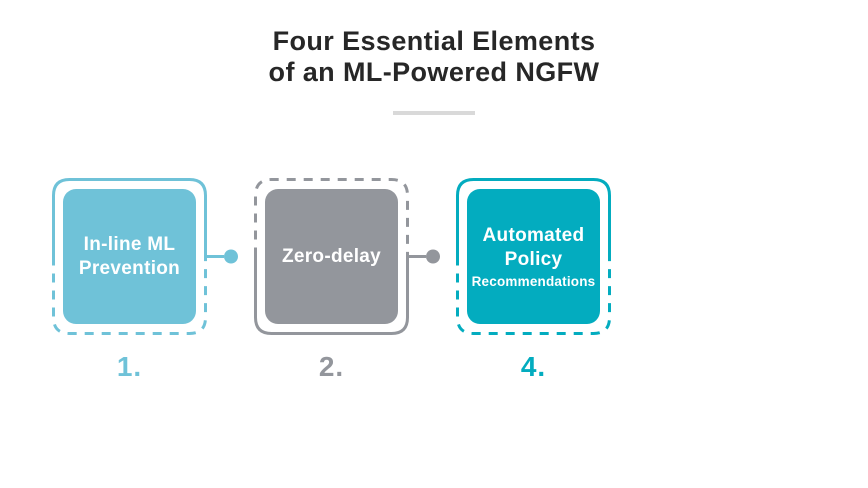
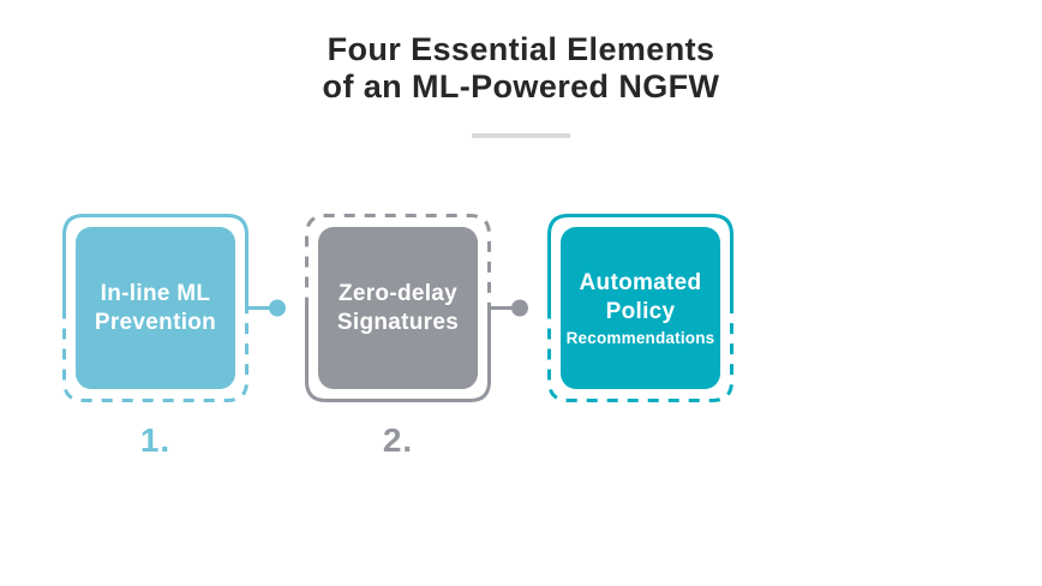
  Four Essential Elements
  of an ML-Powered NGFW
  In-line ML
  Prevention
  1.
  Zero-delay
+ Signatures
  2.
  Automated
  Policy
  Recommendations
- 4.
